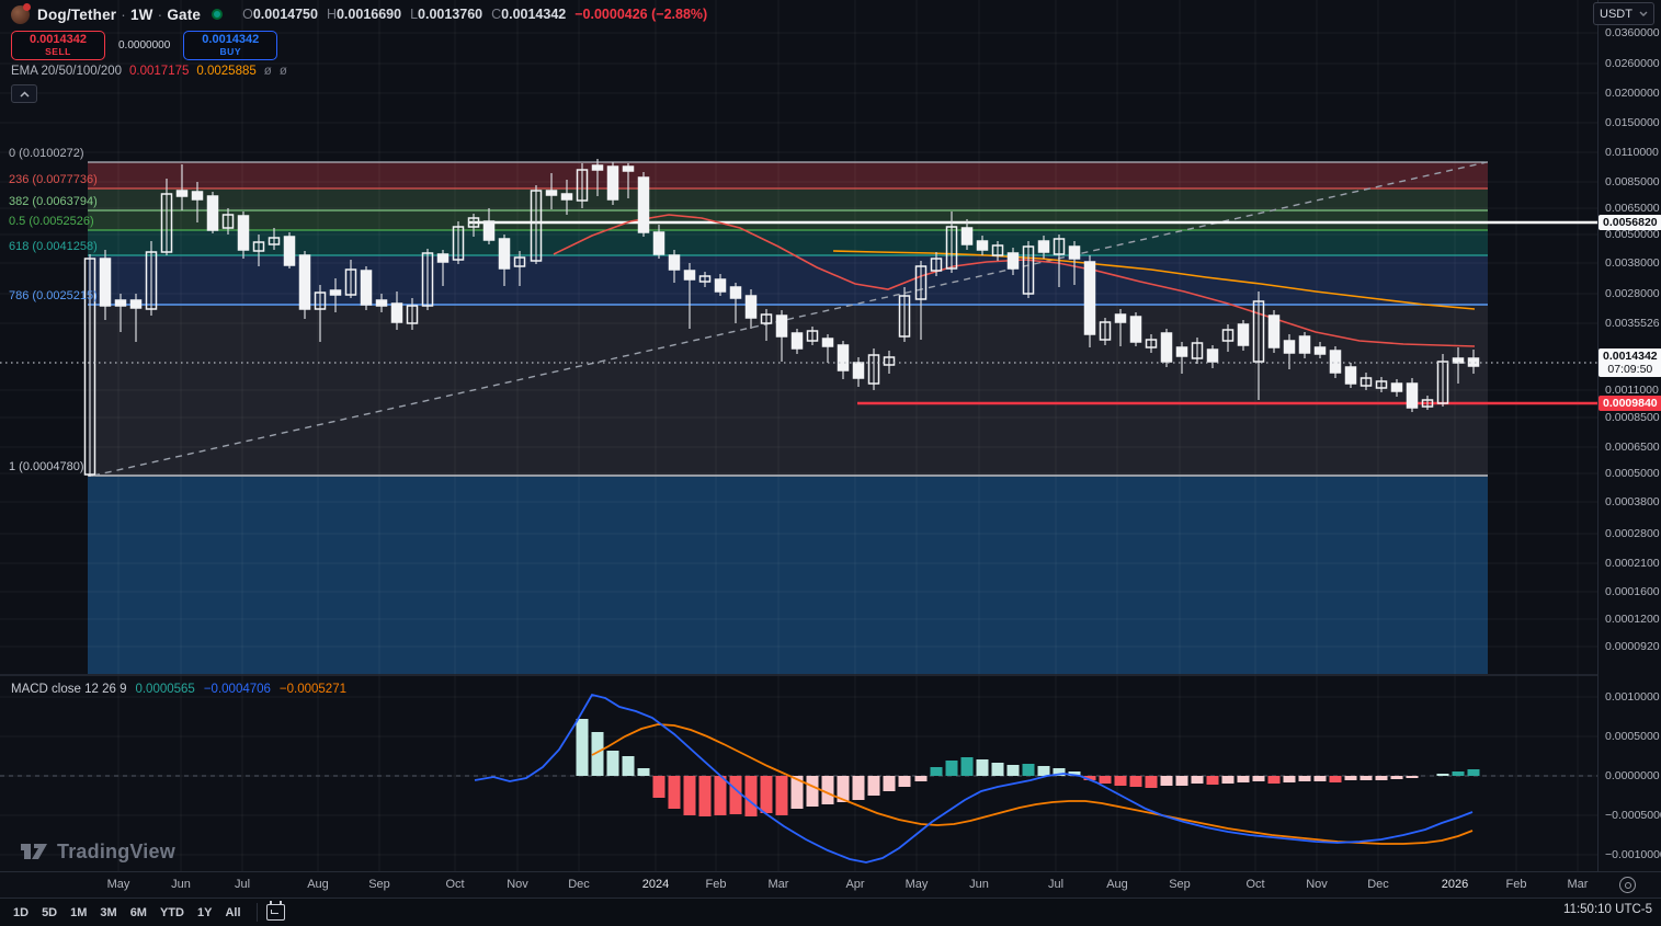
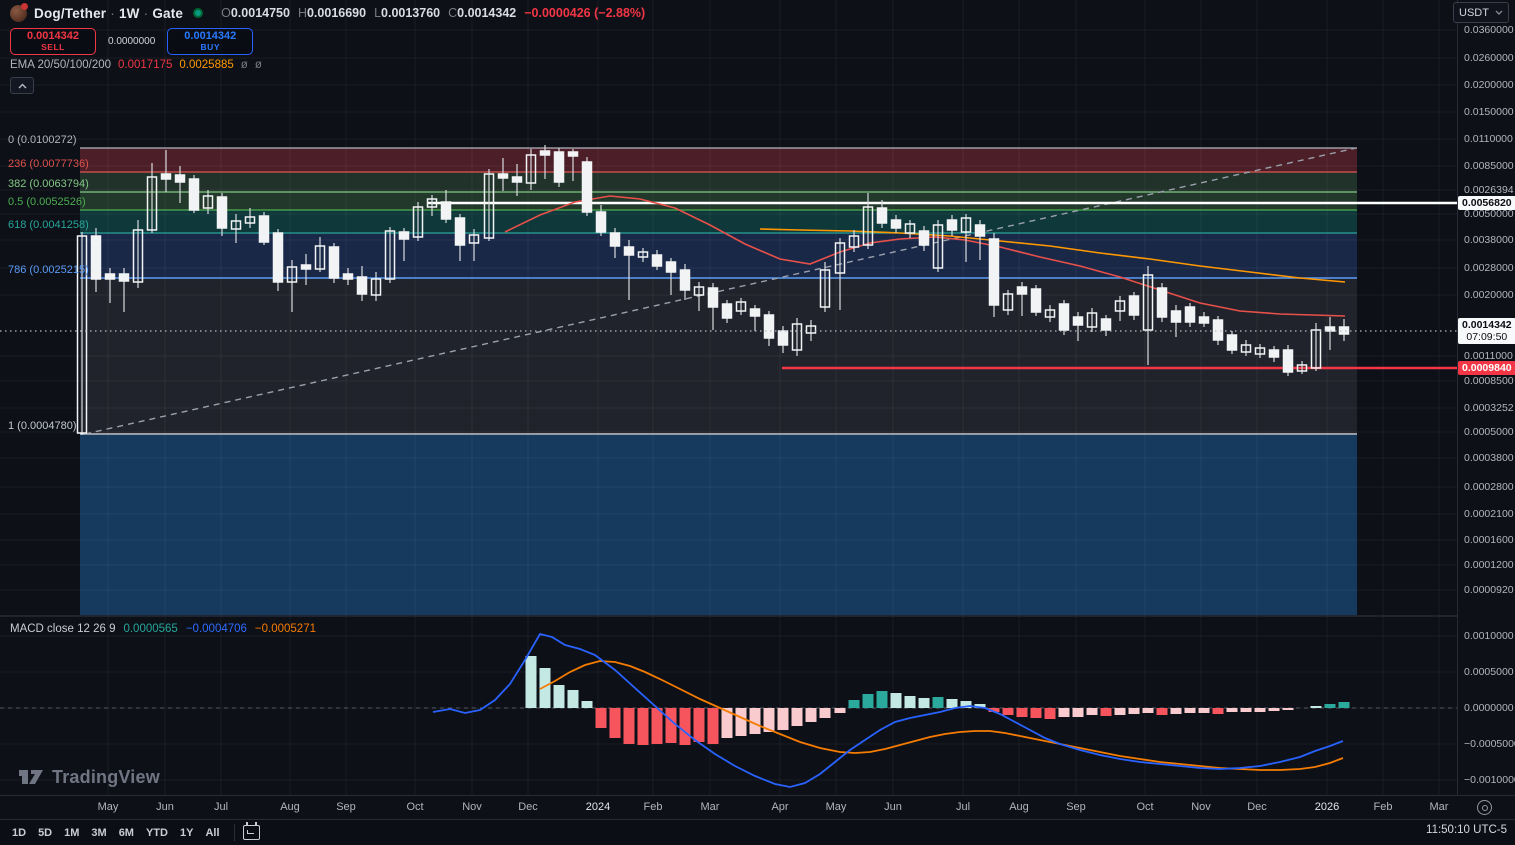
  Dog/Tether · 1W · Gate
  O
  0.0014750
  H
  0.0016690
  L
  0.0013760
  C
  0.0014342
  −0.0000426 (−2.88%)
  USDT
  0.0014342
  SELL
  0.0000000
  0.0014342
  BUY
  EMA 20/50/100/200
  0.0017175
  0.0025885
  ø
  ø
  MACD close 12 26 9
  0.0000565
  −0.0004706
  −0.0005271
  0.0360000
  0.0260000
  0.0200000
  0.0150000
  0.0110000
  0.0085000
- 0.0065000
+ 0.0026394
  0.0050000
  0.0038000
  0.0028000
- 0.0035526
+ 0.0020000
  0.0011000
  0.0008500
- 0.0006500
+ 0.0003252
  0.0005000
  0.0003800
  0.0002800
  0.0002100
  0.0001600
  0.0001200
  0.0000920
  0.0056820
  0.0014342
  07:09:50
  0.0009840
  0.0010000
  0.0005000
  0.0000000
  −0.000500
  −0.001000
  May
  Jun
  Jul
  Aug
  Sep
  Oct
  Nov
  Dec
  2024
  Feb
  Mar
  Apr
  May
  Jun
  Jul
  Aug
  Sep
  Oct
  Nov
  Dec
  2026
  Feb
  Mar
  1D
  5D
  1M
  3M
  6M
  YTD
  1Y
  All
  11:50:10 UTC-5
  TradingView
  0 (0.0100272)
  236 (0.0077736)
  382 (0.0063794)
  0.5 (0.0052526)
  618 (0.0041258)
  786 (0.0025215)
  1 (0.0004780)
